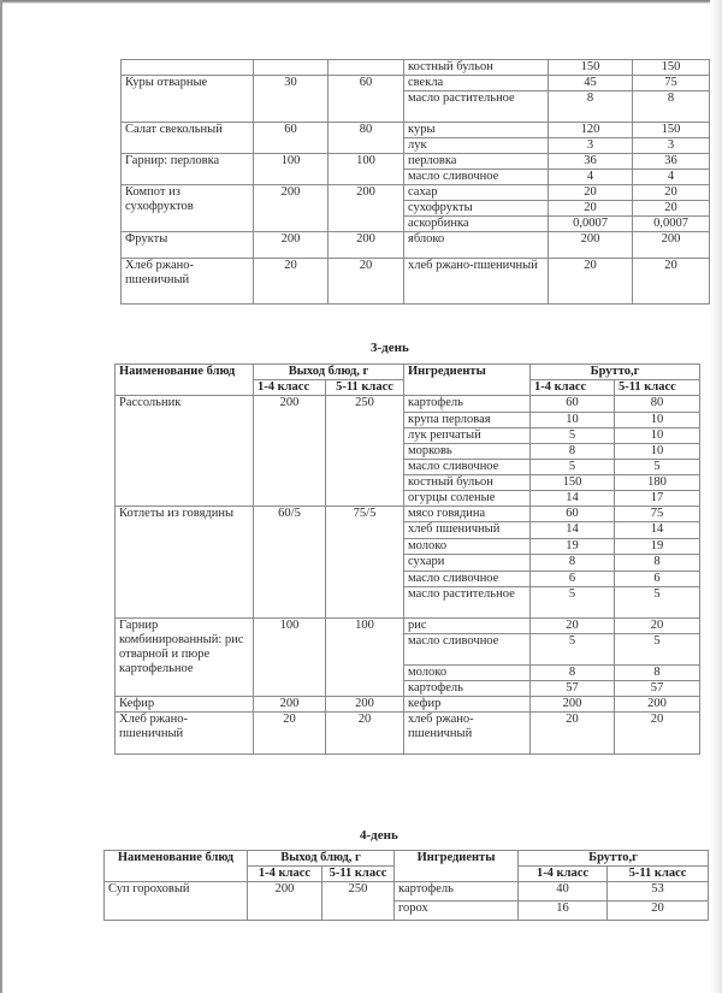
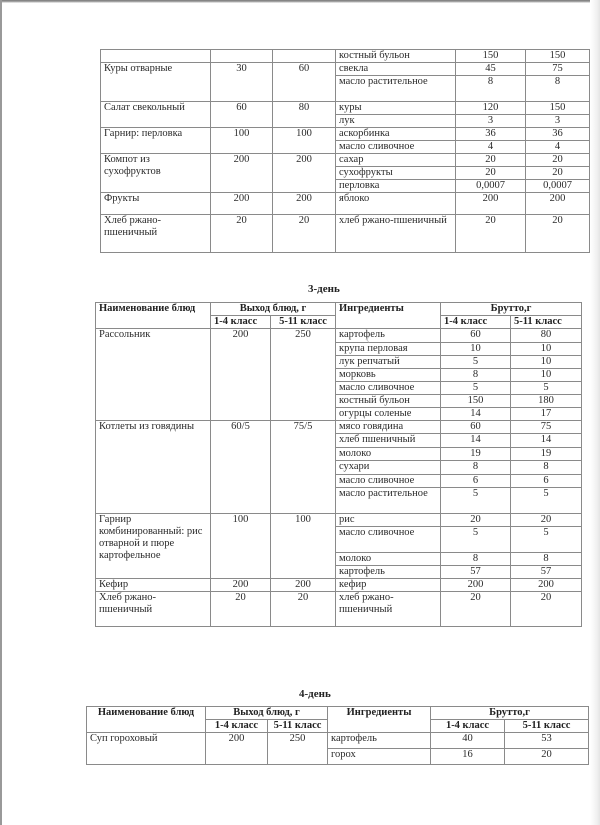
  			костный бульон	150	150
  Куры отварные	30	60	свекла	45	75
  масло растительное	8	8
  Салат свекольный	60	80	куры	120	150
  лук	3	3
- Гарнир: перловка	100	100	перловка	36	36
+ Гарнир: перловка	100	100	аскорбинка	36	36
  масло сливочное	4	4
  Компот из сухофруктов	200	200	сахар	20	20
  сухофрукты	20	20
- аскорбинка	0,0007	0,0007
+ перловка	0,0007	0,0007
  Фрукты	200	200	яблоко	200	200
  Хлеб ржано-пшеничный	20	20	хлеб ржано-пшеничный	20	20
  3-день
  Наименование блюд	Выход блюд, г	Ингредиенты	Брутто,г
  1-4 класс	5-11 класс	1-4 класс	5-11 класс
  Рассольник	200	250	картофель	60	80
  крупа перловая	10	10
  лук репчатый	5	10
  морковь	8	10
  масло сливочное	5	5
  костный бульон	150	180
  огурцы соленые	14	17
  Котлеты из говядины	60/5	75/5	мясо говядина	60	75
  хлеб пшеничный	14	14
  молоко	19	19
  сухари	8	8
  масло сливочное	6	6
  масло растительное	5	5
  Гарнир комбинированный: рис отварной и пюре картофельное	100	100	рис	20	20
  масло сливочное	5	5
  молоко	8	8
  картофель	57	57
  Кефир	200	200	кефир	200	200
  Хлеб ржано-пшеничный	20	20	хлеб ржано-пшеничный	20	20
  ‹
  4-день
  Наименование блюд	Выход блюд, г	Ингредиенты	Брутто,г
  1-4 класс	5-11 класс	1-4 класс	5-11 класс
  Суп гороховый	200	250	картофель	40	53
  горох	16	20
